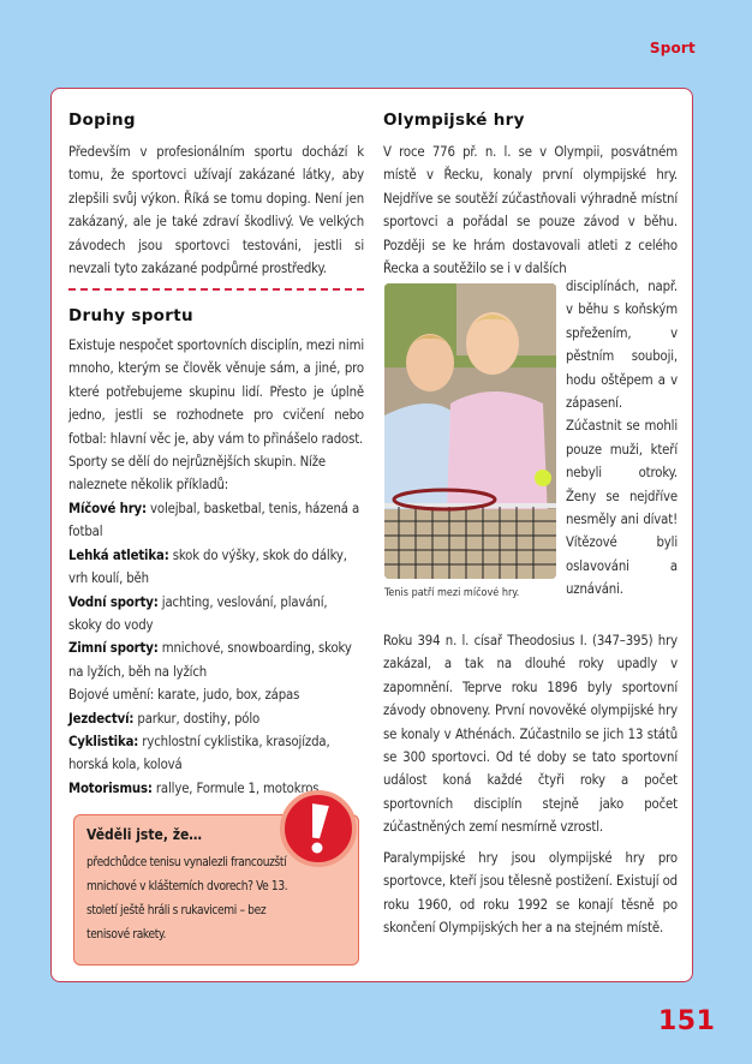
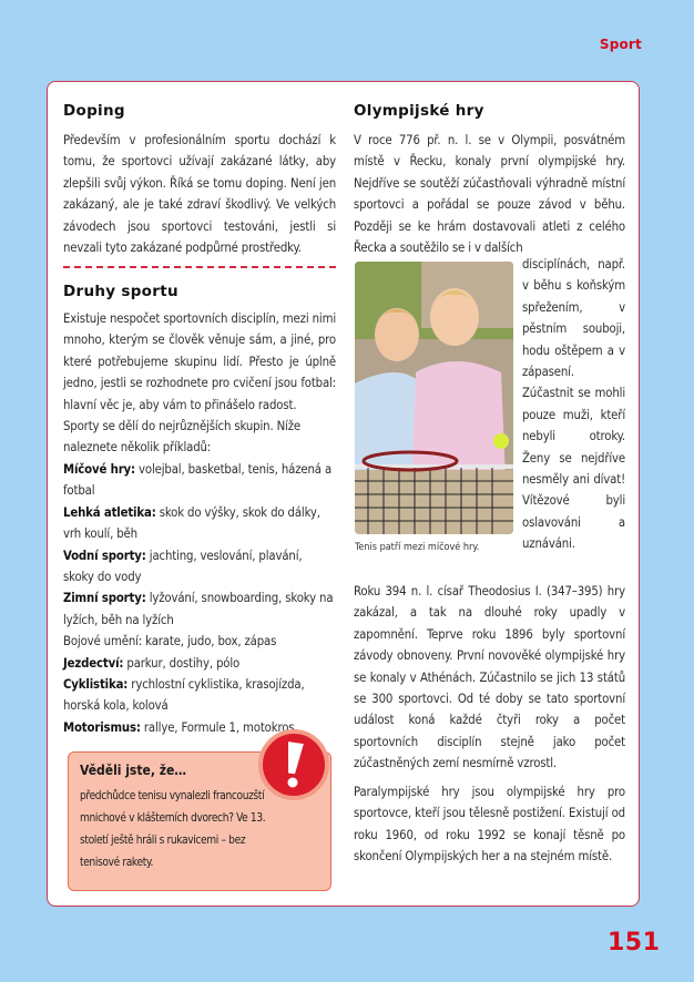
  Sport
  Doping
  Především v profesionálním sportu dochází k tomu, že sportovci užívají zakázané látky, aby zlepšili svůj výkon. Říká se tomu doping. Není jen zakázaný, ale je také zdraví škodlivý. Ve velkých závodech jsou sportovci testováni, jestli si nevzali tyto zakázané podpůrné prostředky.
  Druhy sportu
- Existuje nespočet sportovních disciplín, mezi nimi mnoho, kterým se člověk věnuje sám, a jiné, pro které potřebujeme skupinu lidí. Přesto je úplně jedno, jestli se rozhodnete pro cvičení nebo fotbal: hlavní věc je, aby vám to přinášelo radost.
+ Existuje nespočet sportovních disciplín, mezi nimi mnoho, kterým se člověk věnuje sám, a jiné, pro které potřebujeme skupinu lidí. Přesto je úplně jedno, jestli se rozhodnete pro cvičení jsou fotbal: hlavní věc je, aby vám to přinášelo radost.
  Sporty se dělí do nejrůznějších skupin. Níže naleznete několik příkladů:
  Míčové hry: volejbal, basketbal, tenis, házená a fotbal
  Lehká atletika: skok do výšky, skok do dálky, vrh koulí, běh
  Vodní sporty: jachting, veslování, plavání, skoky do vody
- Zimní sporty: mnichové, snowboarding, skoky na lyžích, běh na lyžích
+ Zimní sporty: lyžování, snowboarding, skoky na lyžích, běh na lyžích
  Bojové umění: karate, judo, box, zápas
  Jezdectví: parkur, dostihy, pólo
  Cyklistika: rychlostní cyklistika, krasojízda, horská kola, kolová
  Motorismus: rallye, Formule 1, motokros
  Věděli jste, že…
  předchůdce tenisu vynalezli francouzští mnichové v klášterních dvorech? Ve 13. století ještě hráli s rukavicemi – bez tenisové rakety.
  Olympijské hry
  V roce 776 př. n. l. se v Olympii, posvátném místě v Řecku, konaly první olympijské hry. Nejdříve se soutěží zúčastňovali výhradně místní sportovci a pořádal se pouze závod v běhu. Později se ke hrám dostavovali atleti z celého Řecka a soutěžilo se i v dalších
  Tenis patří mezi míčové hry.
  disciplínách, např. v běhu s koňským spřežením, v pěstním souboji, hodu oštěpem a v zápasení. Zúčastnit se mohli pouze muži, kteří nebyli otroky. Ženy se nejdříve nesměly ani dívat! Vítězové byli oslavováni a uznáváni.
  Roku 394 n. l. císař Theodosius I. (347–395) hry zakázal, a tak na dlouhé roky upadly v zapomnění. Teprve roku 1896 byly sportovní závody obnoveny. První novověké olympijské hry se konaly v Athénách. Zúčastnilo se jich 13 států se 300 sportovci. Od té doby se tato sportovní událost koná každé čtyři roky a počet sportovních disciplín stejně jako počet zúčastněných zemí nesmírně vzrostl.
  Paralympijské hry jsou olympijské hry pro sportovce, kteří jsou tělesně postižení. Existují od roku 1960, od roku 1992 se konají těsně po skončení Olympijských her a na stejném místě.
  151
